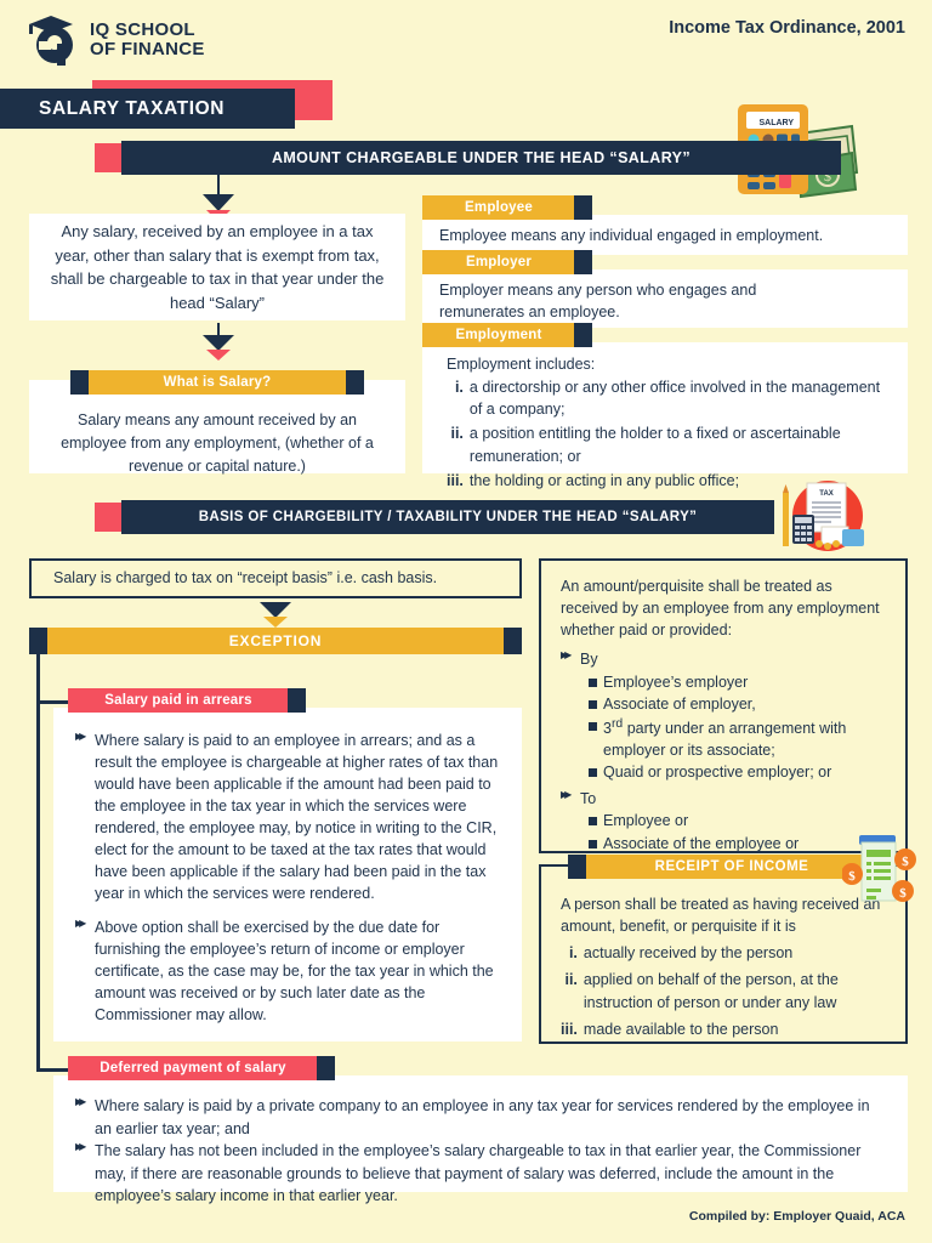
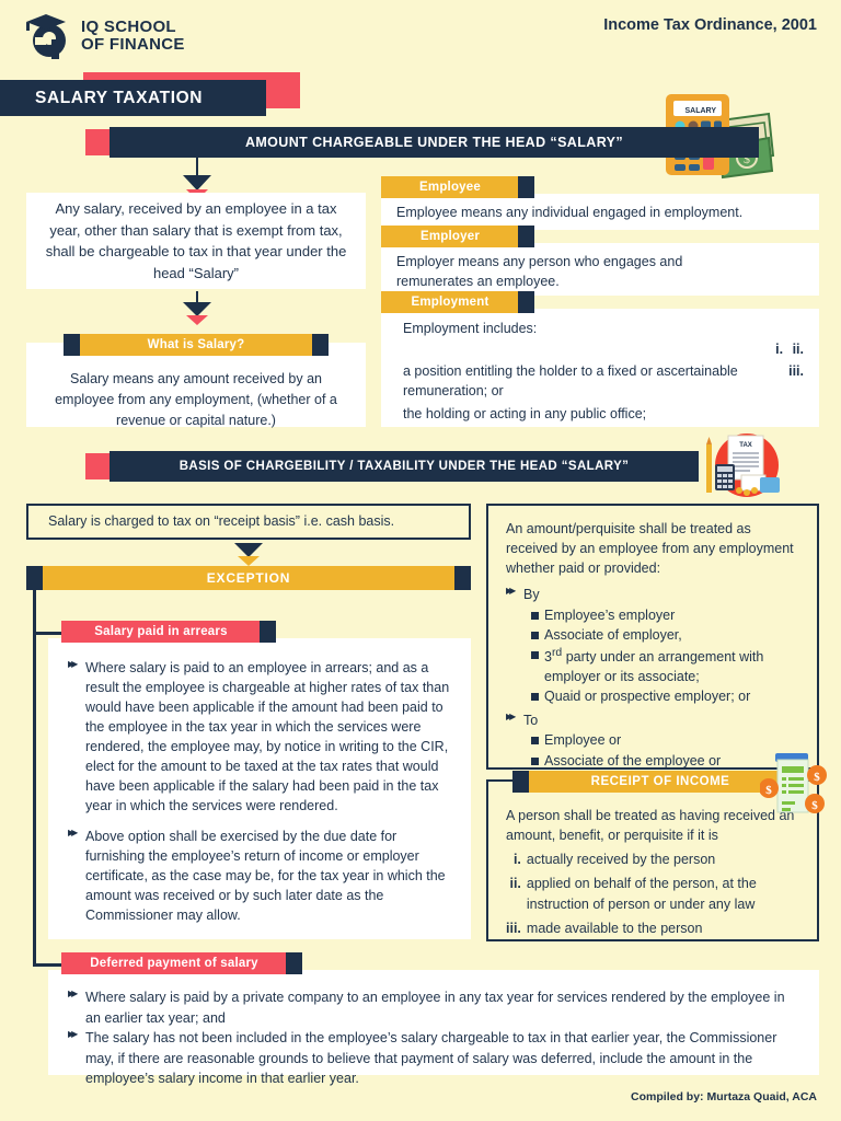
  IQ SCHOOL
  OF FINANCE
  Income Tax Ordinance, 2001
  SALARY TAXATION
  $
  AMOUNT CHARGEABLE UNDER THE HEAD “SALARY”
  Any salary, received by an employee in a tax year, other than salary that is exempt from tax, shall be chargeable to tax in that year under the head “Salary”
  Salary means any amount received by an employee from any employment, (whether of a revenue or capital nature.)
  What is Salary?
  Employee means any individual engaged in employment.
  Employee
  Employer means any person who engages and remunerates an employee.
  Employer
  Employment includes:
  i.
- a directorship or any other office involved in the management of a company;
  ii.
  a position entitling the holder to a fixed or ascertainable remuneration; or
  iii.
  the holding or acting in any public office;
  Employment
  BASIS OF CHARGEBILITY / TAXABILITY UNDER THE HEAD “SALARY”
  Salary is charged to tax on “receipt basis” i.e. cash basis.
  EXCEPTION
  Where salary is paid to an employee in arrears; and as a result the employee is chargeable at higher rates of tax than would have been applicable if the amount had been paid to the employee in the tax year in which the services were rendered, the employee may, by notice in writing to the CIR, elect for the amount to be taxed at the tax rates that would have been applicable if the salary had been paid in the tax year in which the services were rendered.
  Above option shall be exercised by the due date for furnishing the employee’s return of income or employer certificate, as the case may be, for the tax year in which the amount was received or by such later date as the Commissioner may allow.
  Salary paid in arrears
  An amount/perquisite shall be treated as received by an employee from any employment whether paid or provided:
  By
  Employee’s employer
  Associate of employer,
  3rd party under an arrangement with employer or its associate;
  Quaid or prospective employer; or
  To
  Employee or
  Associate of the employee or
  A person shall be treated as having received an amount, benefit, or perquisite if it is
  i.
  actually received by the person
  ii.
  applied on behalf of the person, at the instruction of person or under any law
  iii.
  made available to the person
  RECEIPT OF INCOME
  $
  $
  $
  Where salary is paid by a private company to an employee in any tax year for services rendered by the employee in an earlier tax year; and
  The salary has not been included in the employee’s salary chargeable to tax in that earlier year, the Commissioner may, if there are reasonable grounds to believe that payment of salary was deferred, include the amount in the employee’s salary income in that earlier year.
  Deferred payment of salary
- Compiled by: Employer Quaid, ACA
+ Compiled by: Murtaza Quaid, ACA
